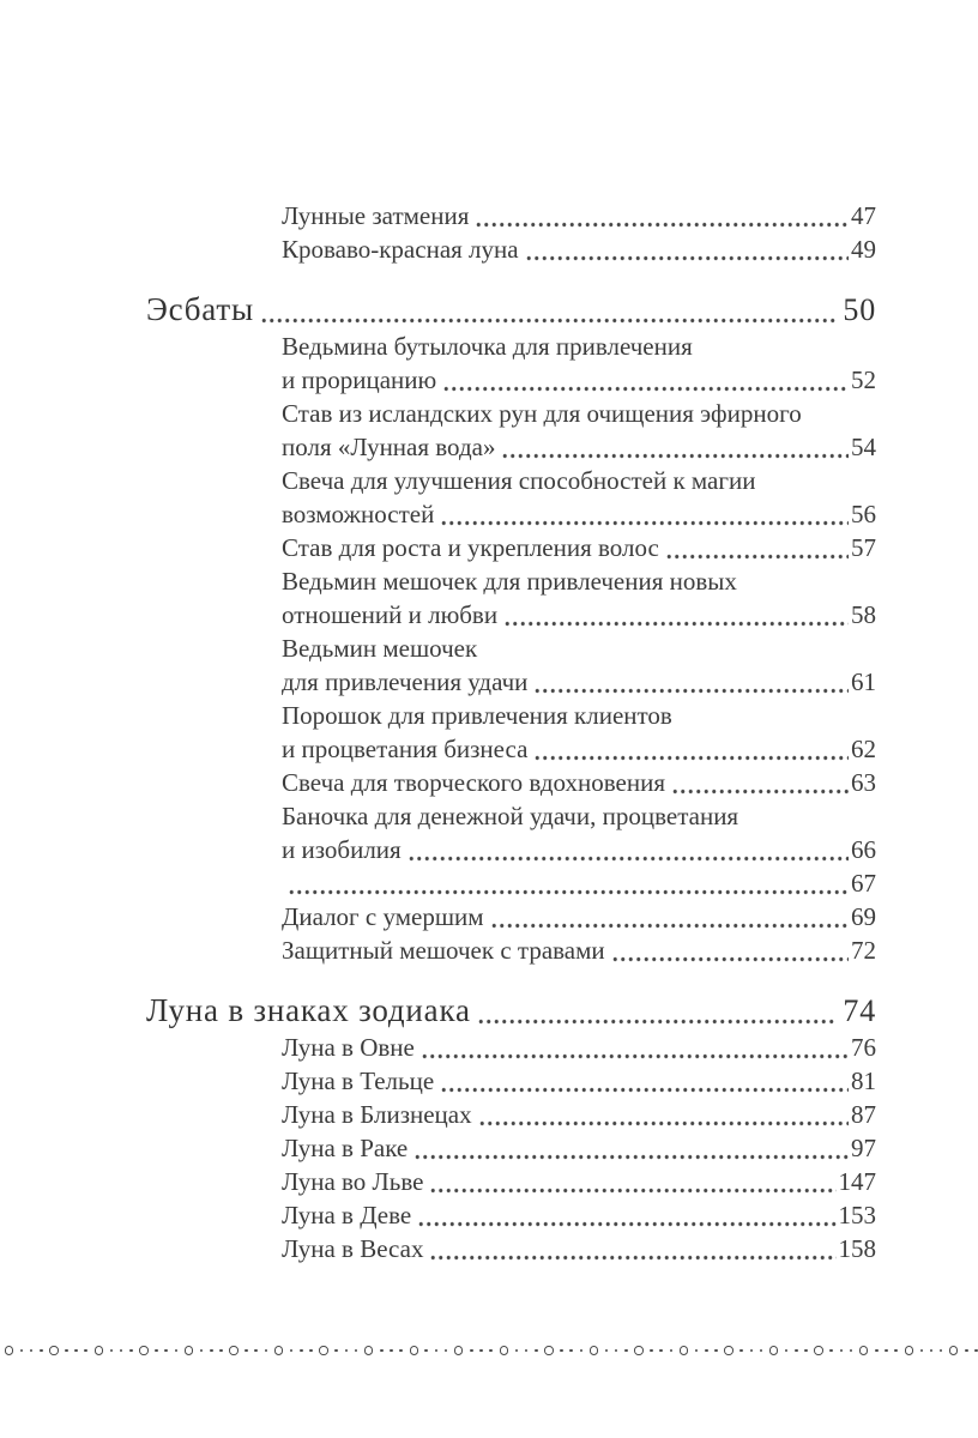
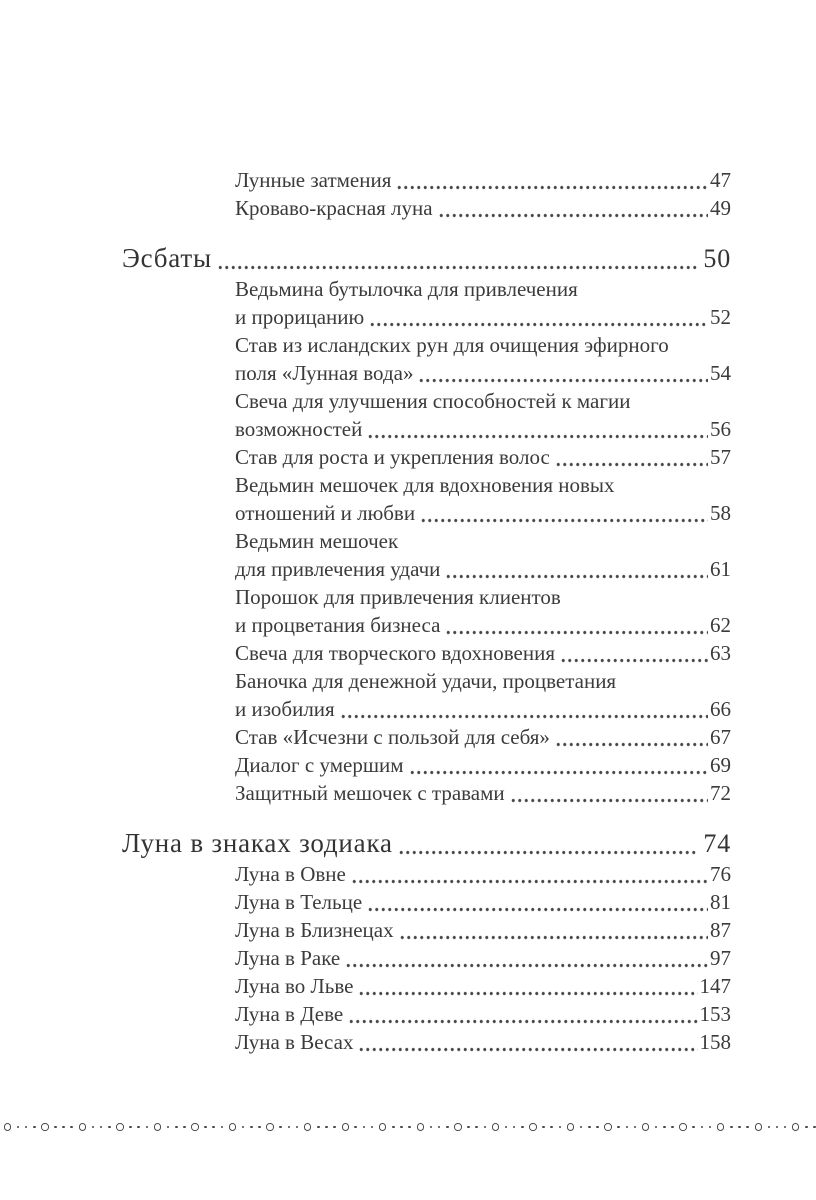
  Лунные затмения
  47
  Кроваво-красная луна
  49
  Эсбаты
  50
  Ведьмина бутылочка для привлечения
  и прорицанию
  52
  Став из исландских рун для очищения эфирного
  поля «Лунная вода»
  54
  Свеча для улучшения способностей к магии
  возможностей
  56
  Став для роста и укрепления волос
  57
- Ведьмин мешочек для привлечения новых
+ Ведьмин мешочек для вдохновения новых
  отношений и любви
  58
  Ведьмин мешочек
  для привлечения удачи
  61
  Порошок для привлечения клиентов
  и процветания бизнеса
  62
  Свеча для творческого вдохновения
  63
  Баночка для денежной удачи, процветания
  и изобилия
  66
+ Став «Исчезни с пользой для себя»
  67
  Диалог с умершим
  69
  Защитный мешочек с травами
  72
  Луна в знаках зодиака
  74
  Луна в Овне
  76
  Луна в Тельце
  81
  Луна в Близнецах
  87
  Луна в Раке
  97
  Луна во Льве
  147
  Луна в Деве
  153
  Луна в Весах
  158
